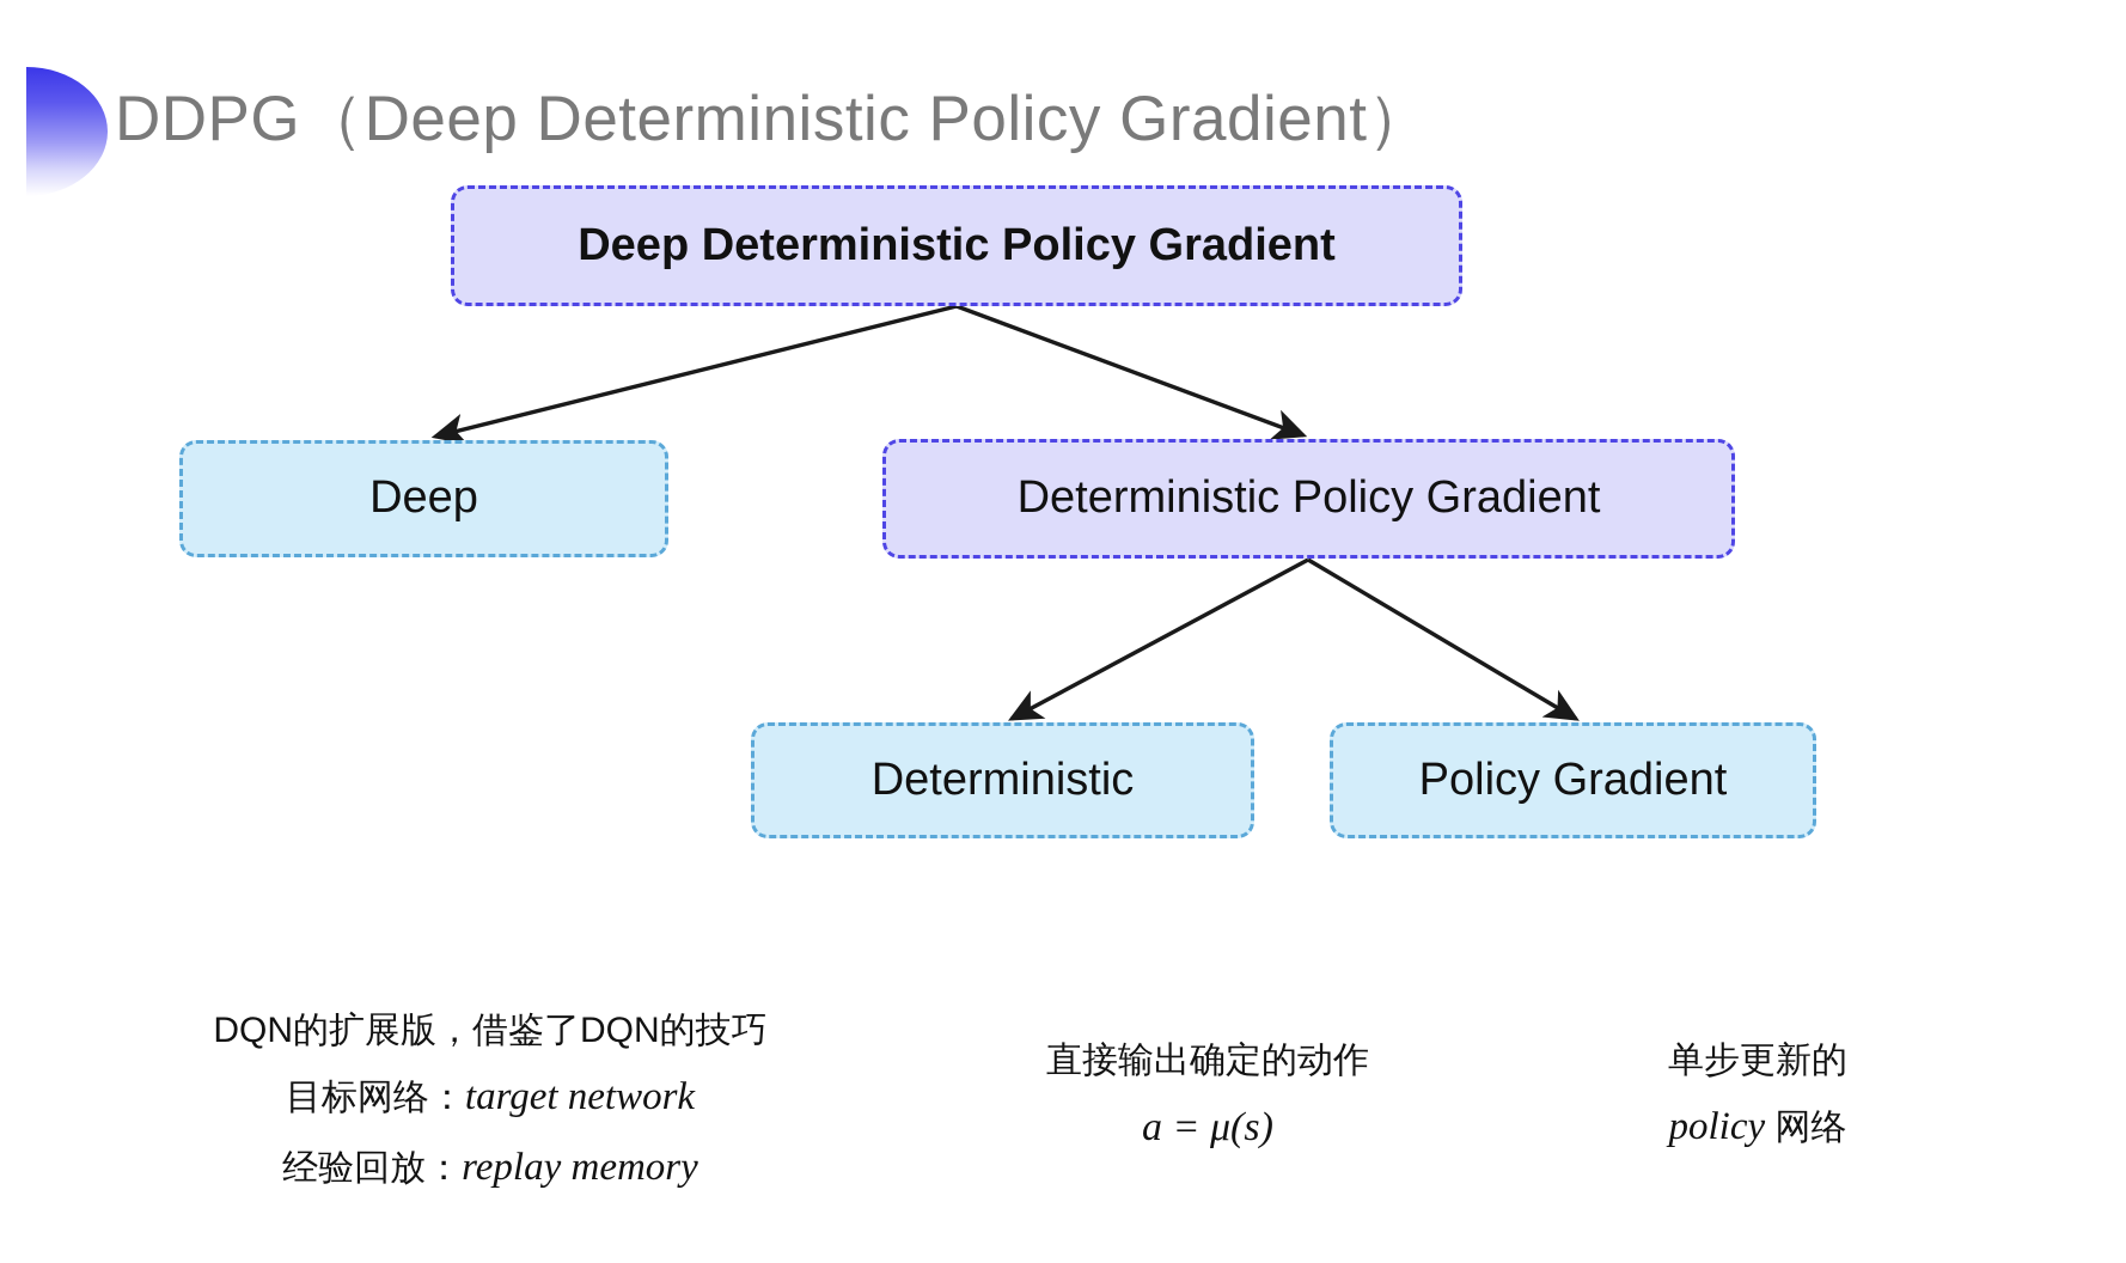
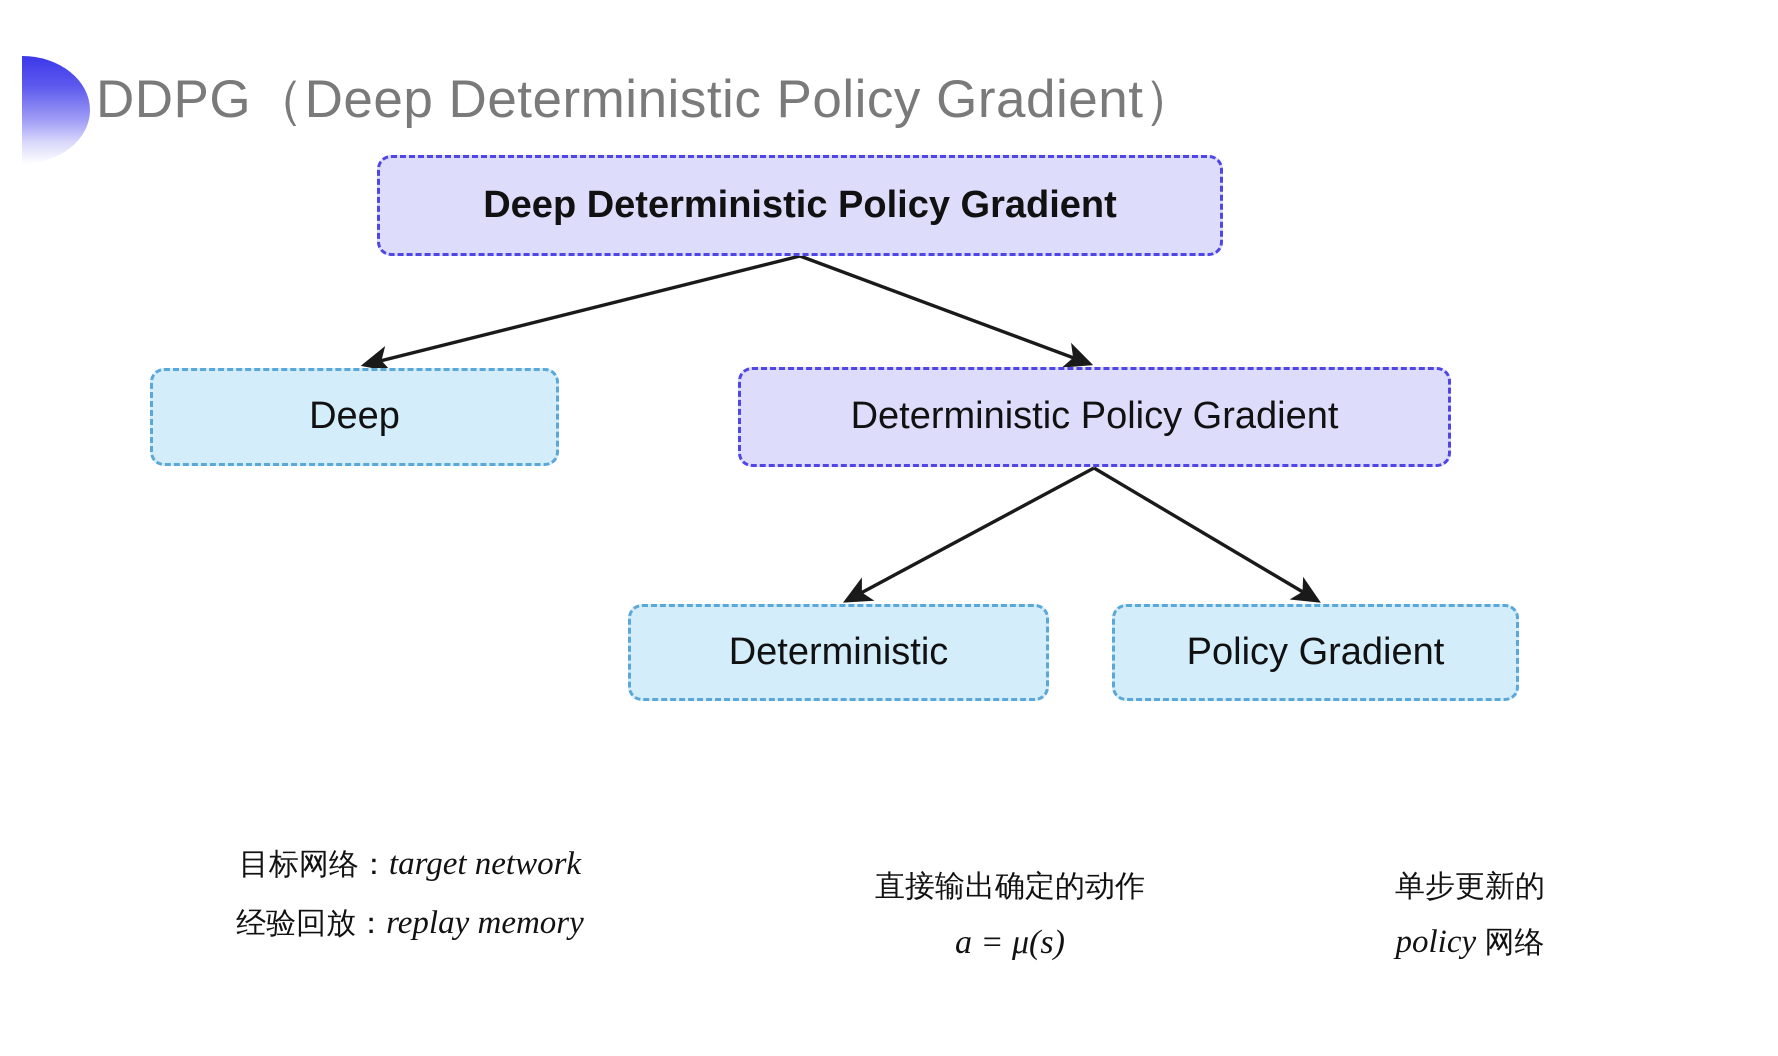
  DDPG（Deep Deterministic Policy Gradient）
  Deep Deterministic Policy Gradient
  Deep
  Deterministic Policy Gradient
  Deterministic
  Policy Gradient
- DQN的扩展版，借鉴了DQN的技巧
  目标网络：target network
  经验回放：replay memory
  直接输出确定的动作
  a = μ(s)
  单步更新的
  policy 网络
